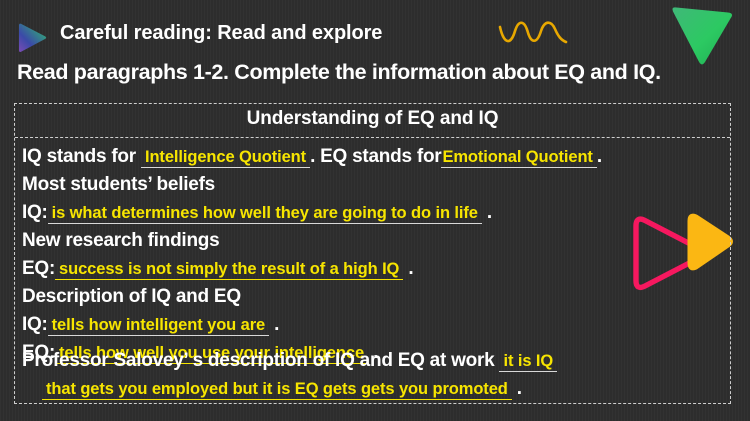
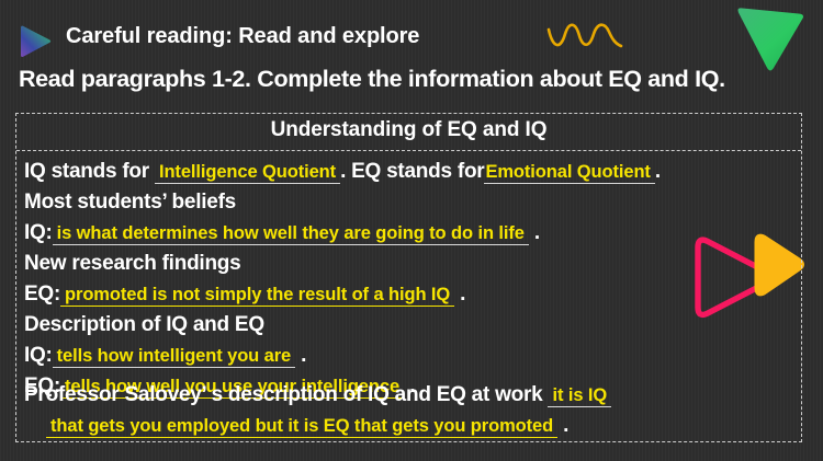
  Careful reading: Read and explore
  Read paragraphs 1-2. Complete the information about EQ and IQ.
  Understanding of EQ and IQ
  IQ stands for Intelligence Quotient . EQ stands forEmotional Quotient .
  Most students’ beliefs
  IQ: is what determines how well they are going to do in life .
  New research findings
- EQ: success is not simply the result of a high IQ .
+ EQ: promoted is not simply the result of a high IQ .
  Description of IQ and EQ
  IQ: tells how intelligent you are .
  EQ: tells how well you use your intelligence .
  Professor Salovey’ s description of IQ and EQ at work it is IQ
- that gets you employed but it is EQ gets gets you promoted .
+ that gets you employed but it is EQ that gets you promoted .
